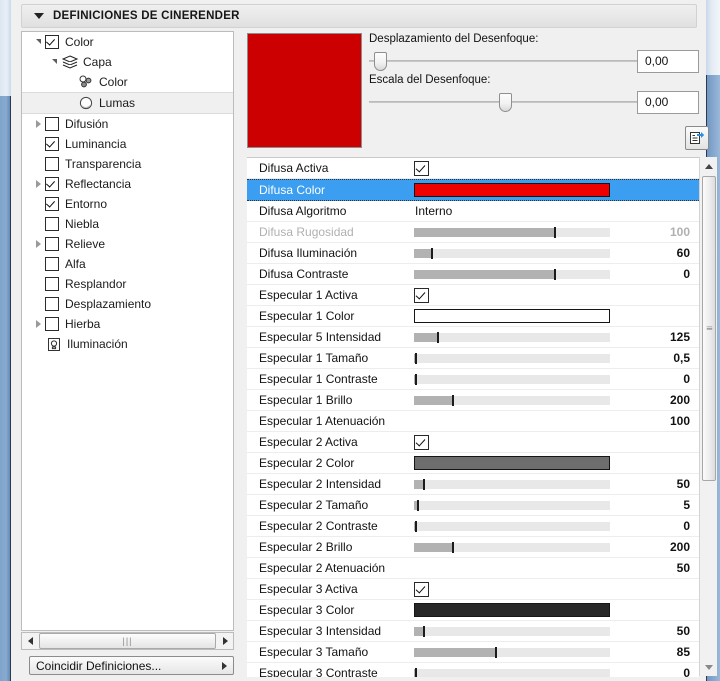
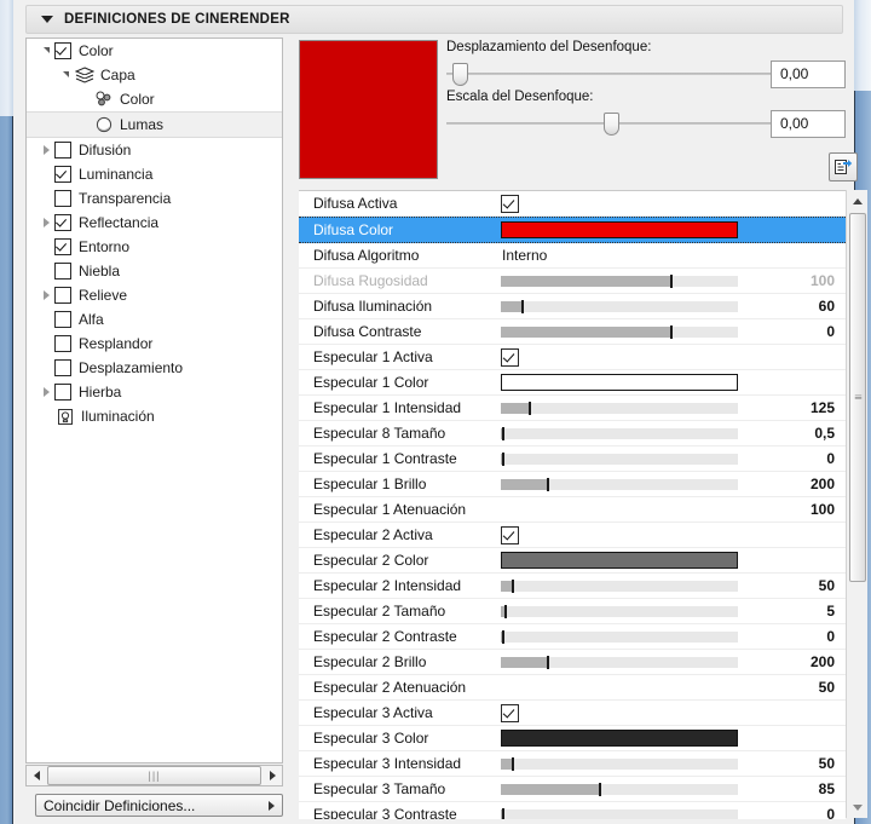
  DEFINICIONES DE CINERENDER
  Color
  Capa
  Color
  Lumas
  Difusión
  Luminancia
  Transparencia
  Reflectancia
  Entorno
  Niebla
  Relieve
  Alfa
  Resplandor
  Desplazamiento
  Hierba
  Iluminación
  |||
  Coincidir Definiciones...
  Desplazamiento del Desenfoque:
  0,00
  Escala del Desenfoque:
  0,00
  Difusa Activa
  Difusa Color
  Difusa Algoritmo
  Interno
  Difusa Rugosidad
  100
  Difusa Iluminación
  60
  Difusa Contraste
  0
  Especular 1 Activa
  Especular 1 Color
- Especular 5 Intensidad
+ Especular 1 Intensidad
  125
- Especular 1 Tamaño
+ Especular 8 Tamaño
  0,5
  Especular 1 Contraste
  0
  Especular 1 Brillo
  200
  Especular 1 Atenuación
  100
  Especular 2 Activa
  Especular 2 Color
  Especular 2 Intensidad
  50
  Especular 2 Tamaño
  5
  Especular 2 Contraste
  0
  Especular 2 Brillo
  200
  Especular 2 Atenuación
  50
  Especular 3 Activa
  Especular 3 Color
  Especular 3 Intensidad
  50
  Especular 3 Tamaño
  85
  Especular 3 Contraste
  0
  ≡
